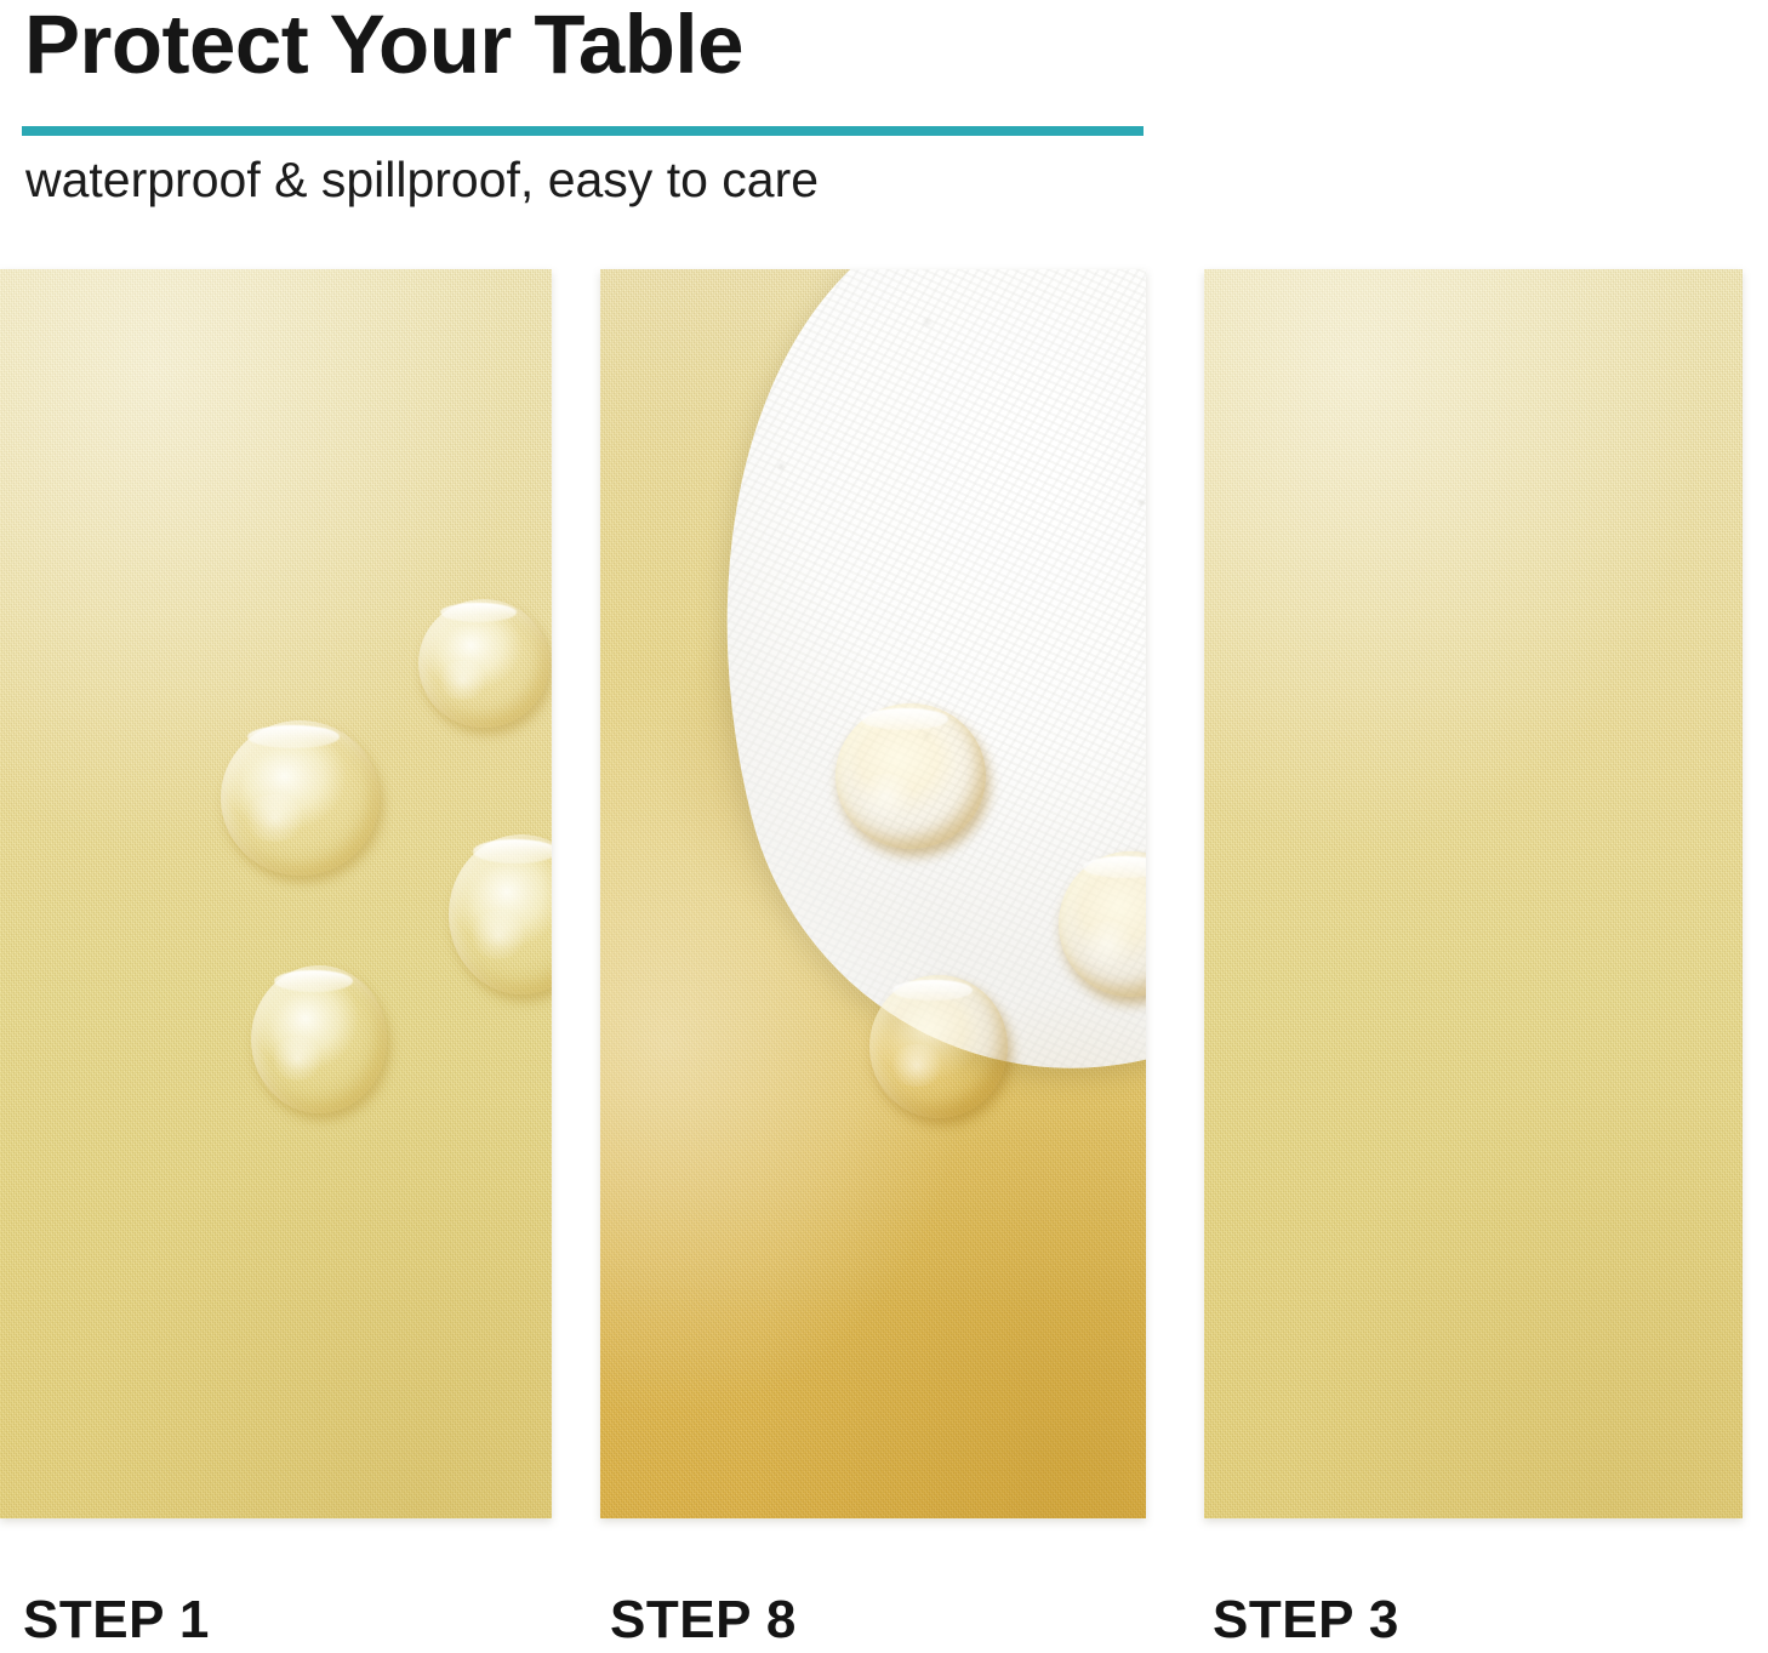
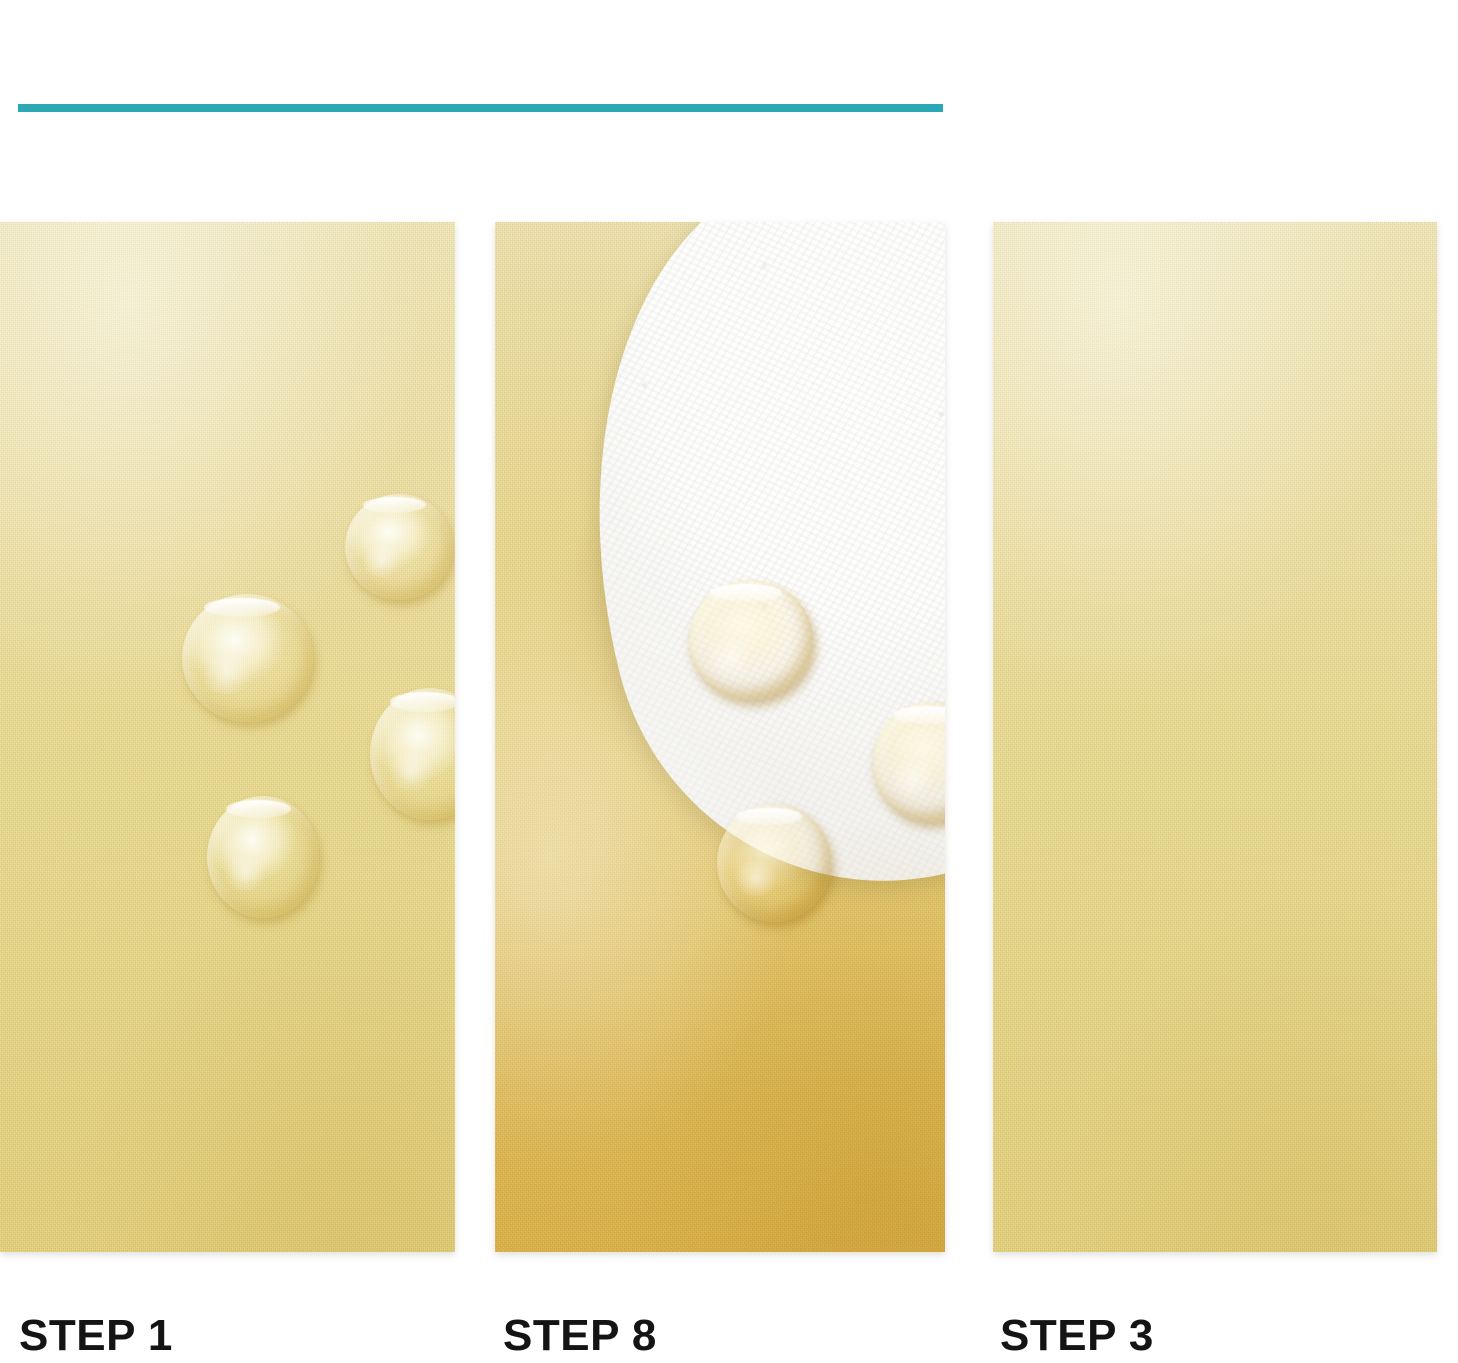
- Protect Your Table
- waterproof & spillproof, easy to care
  STEP 1
  STEP 8
  STEP 3
